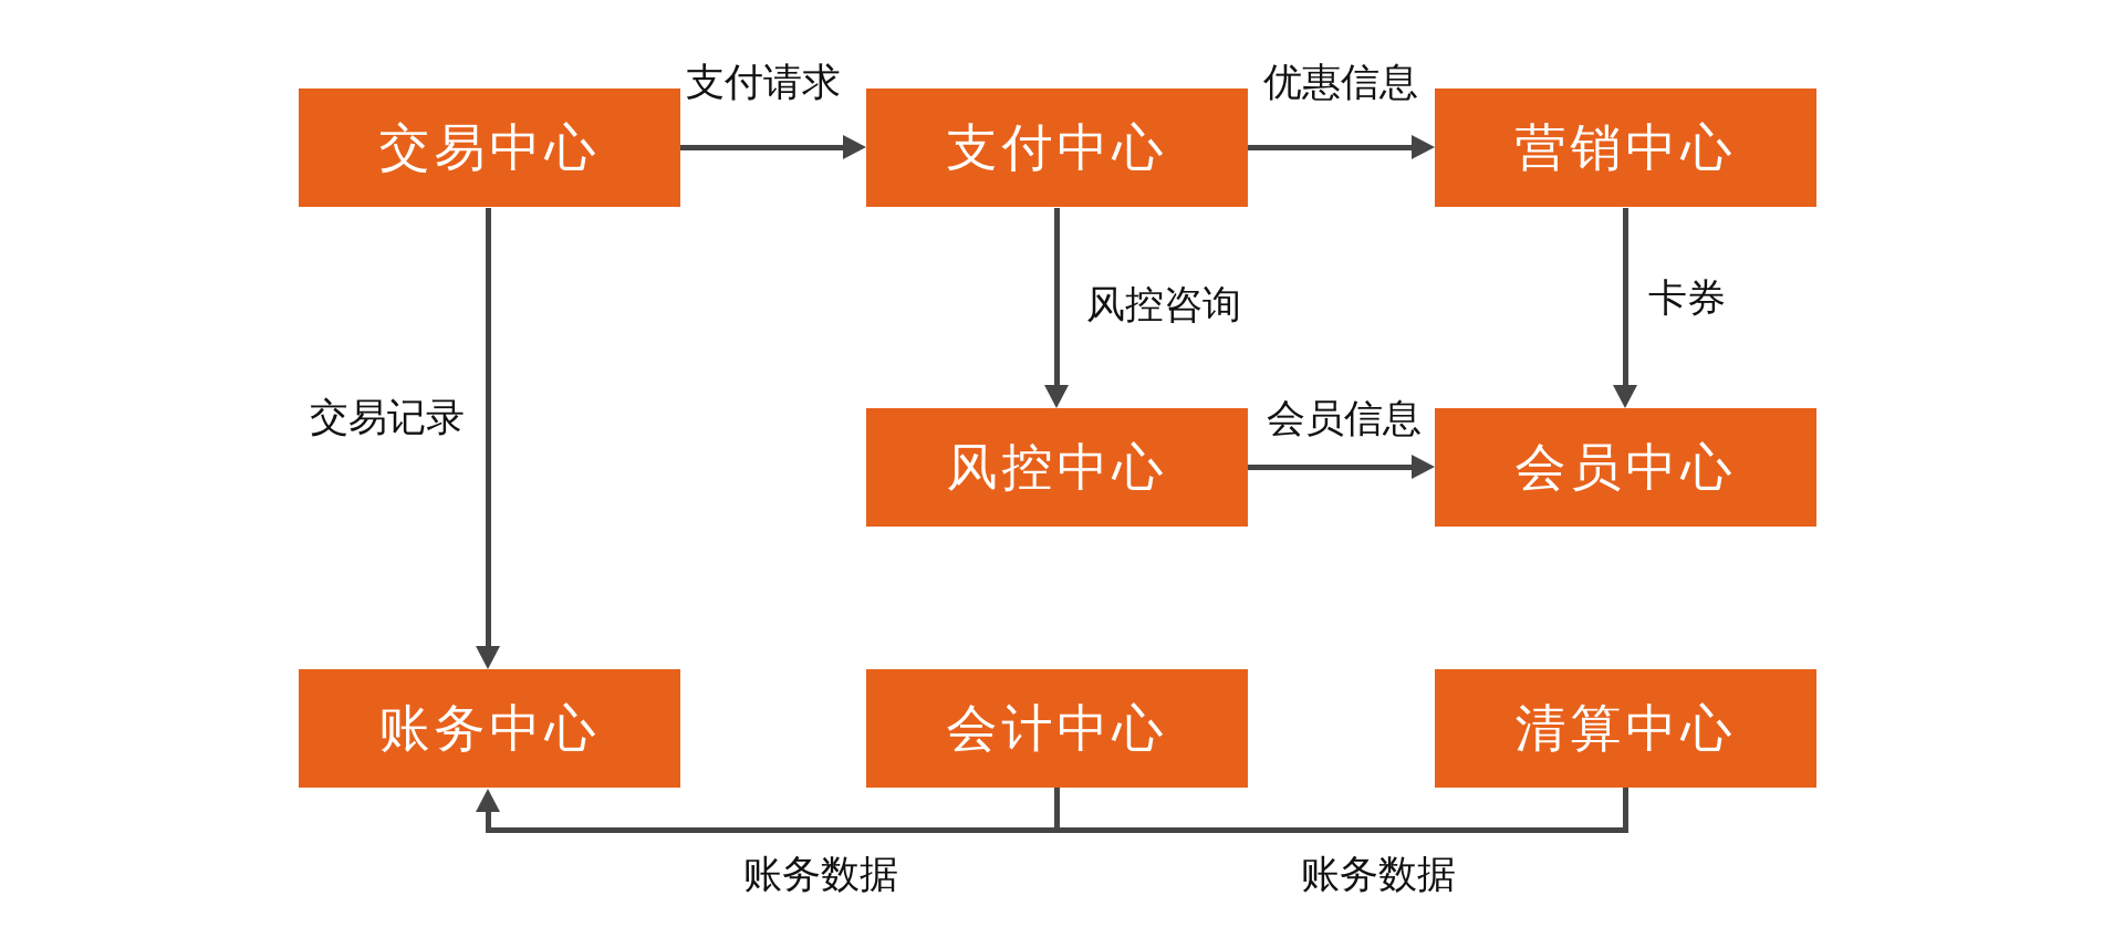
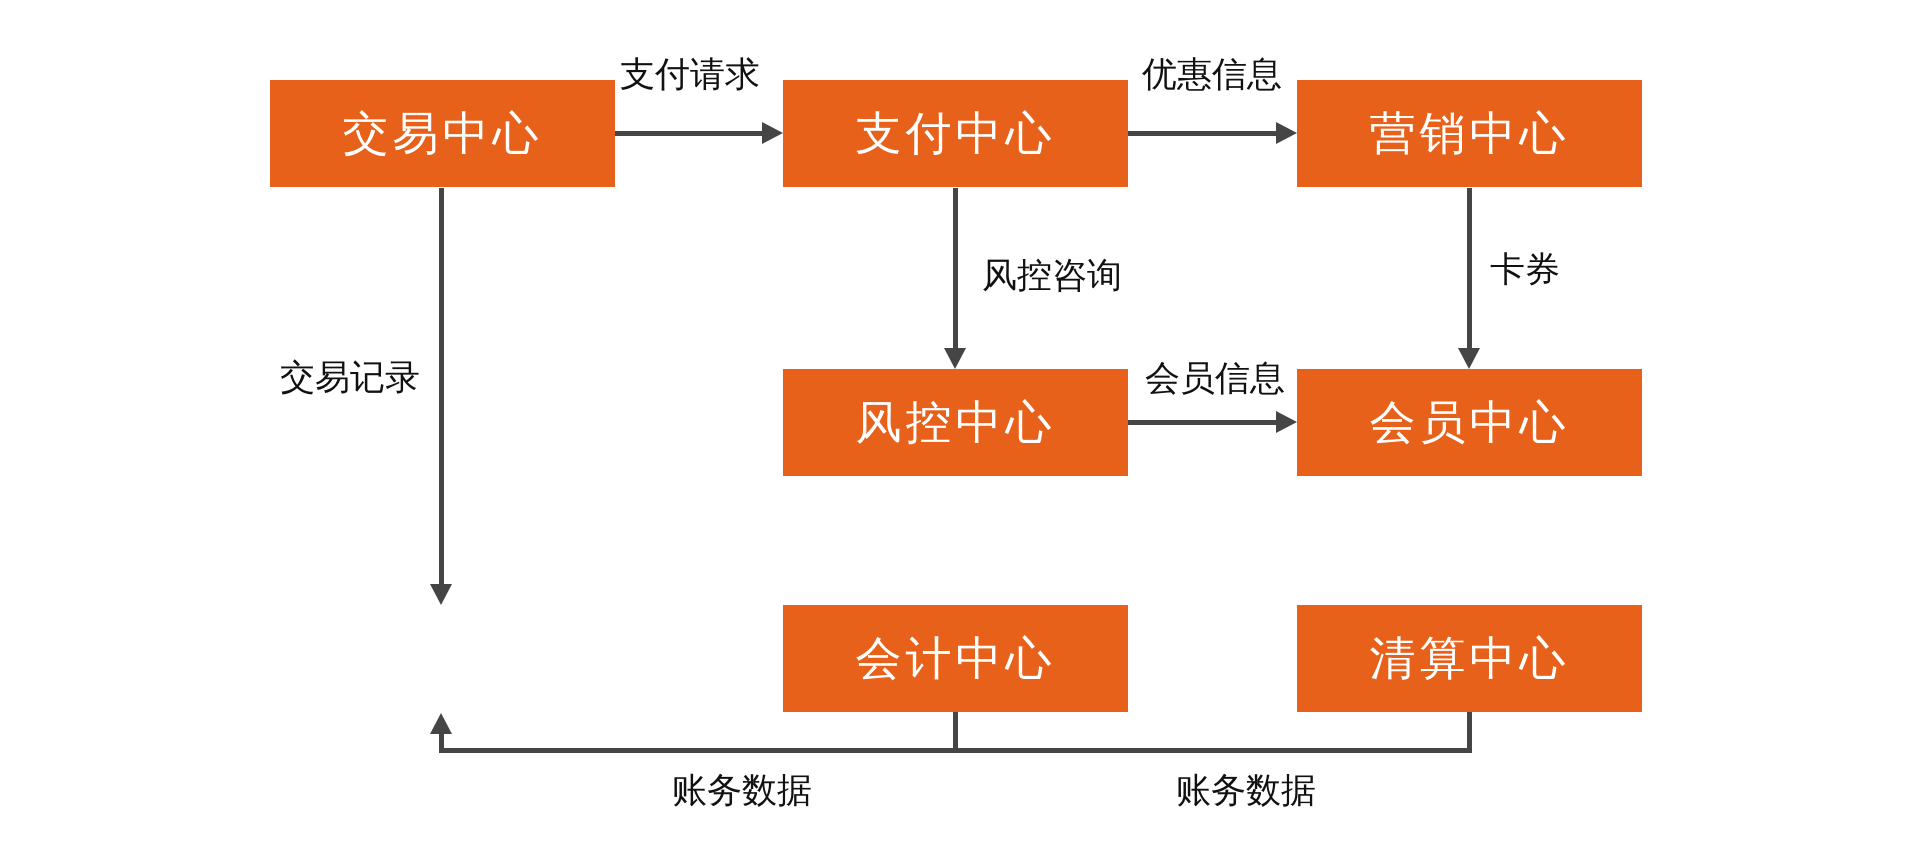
  交易中心
  支付中心
  营销中心
  风控中心
  会员中心
- 账务中心
  会计中心
  清算中心
  支付请求
  优惠信息
  风控咨询
  卡券
  会员信息
  交易记录
  账务数据
  账务数据
